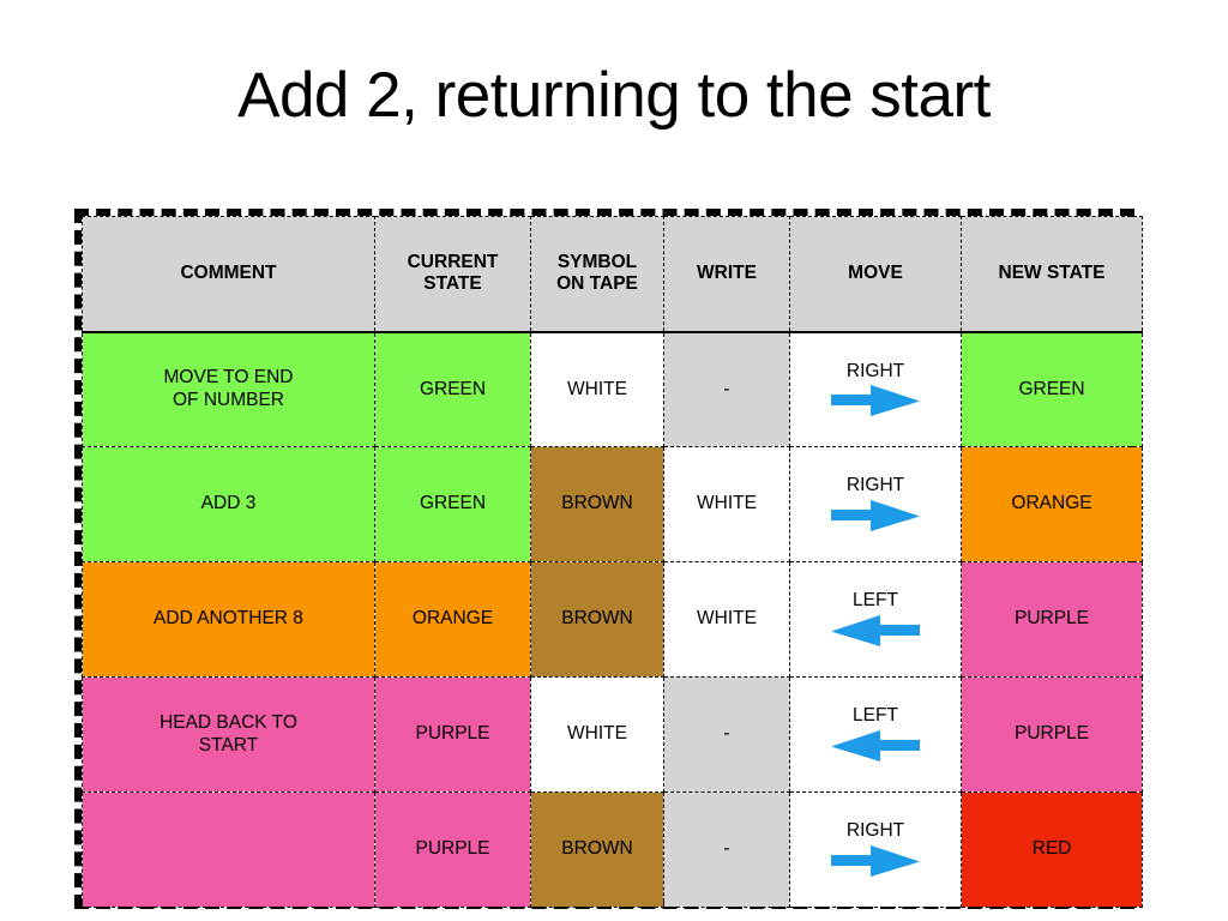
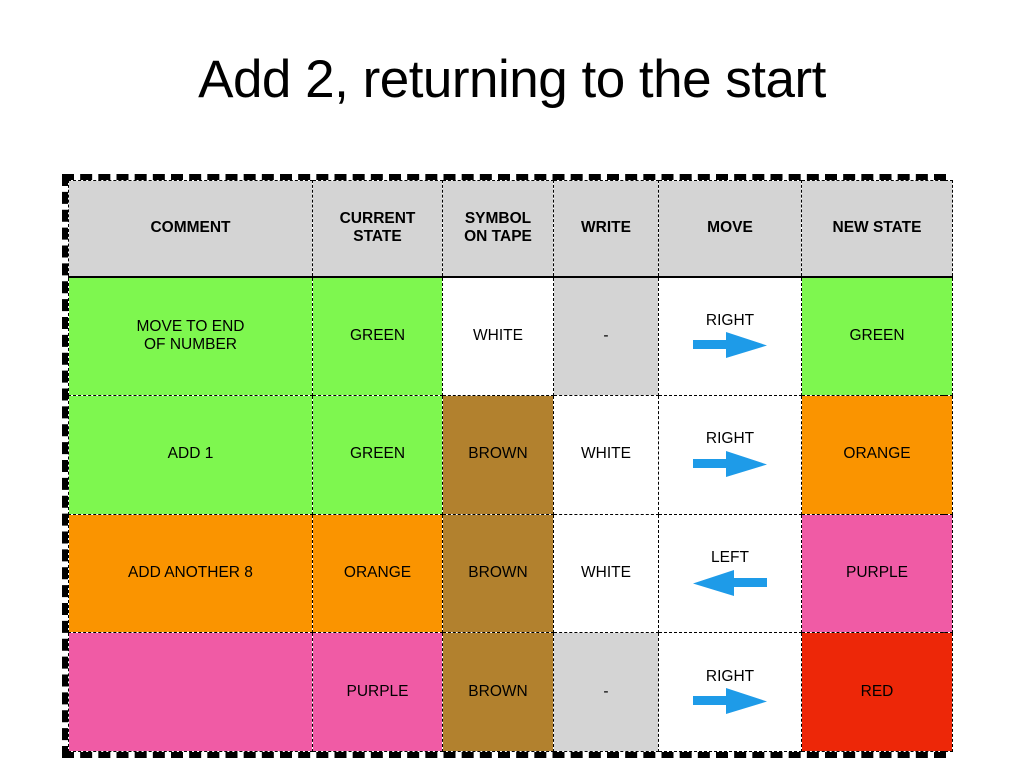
  Add 2, returning to the start
  COMMENT	CURRENT STATE	SYMBOL ON TAPE	WRITE	MOVE	NEW STATE
  MOVE TO ENDOF NUMBER	GREEN	WHITE	-	RIGHT	GREEN
- ADD 3	GREEN	BROWN	WHITE	RIGHT	ORANGE
+ ADD 1	GREEN	BROWN	WHITE	RIGHT	ORANGE
  ADD ANOTHER 8	ORANGE	BROWN	WHITE	LEFT	PURPLE
- HEAD BACK TOSTART	PURPLE	WHITE	-	LEFT	PURPLE
  	PURPLE	BROWN	-	RIGHT	RED
